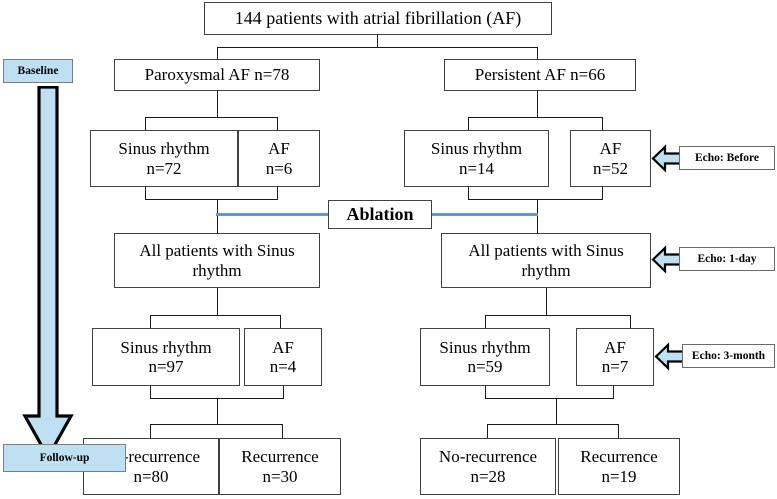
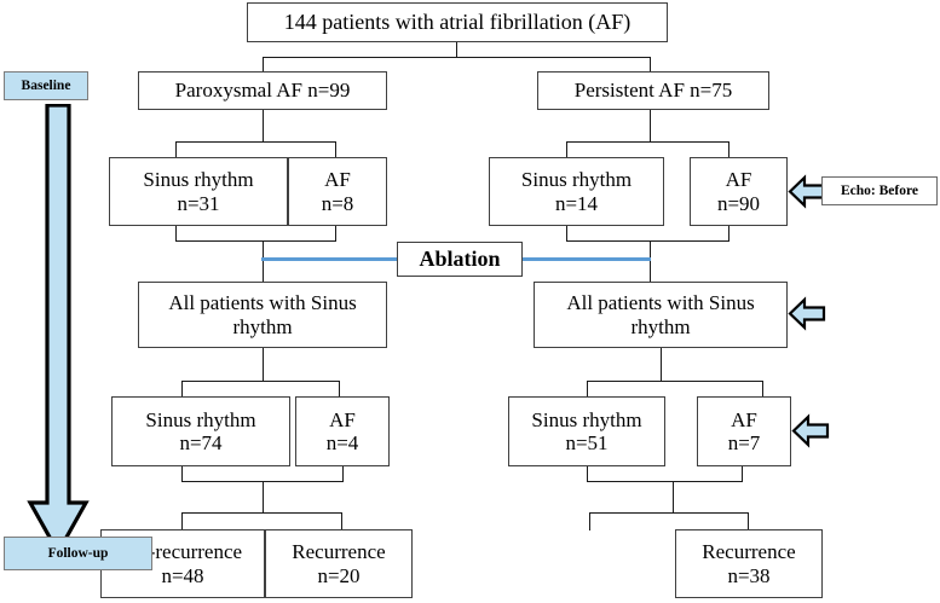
  144 patients with atrial fibrillation (AF)
- Paroxysmal AF n=78
+ Paroxysmal AF n=99
- Persistent AF n=66
+ Persistent AF n=75
  Sinus rhythm
- n=72
+ n=31
  AF
- n=6
+ n=8
  Sinus rhythm
  n=14
  AF
- n=52
+ n=90
  Echo: Before
  Ablation
  All patients with Sinus
  rhythm
  All patients with Sinus
  rhythm
- Echo: 1-day
  Sinus rhythm
- n=97
+ n=74
  AF
  n=4
  recurrence
- n=80
+ n=48
  Recurrence
- n=30
+ n=20
  Sinus rhythm
- n=59
+ n=51
  AF
  n=7
- Echo: 3-month
- No-recurrence
- n=28
  Recurrence
- n=19
+ n=38
  Baseline
  Follow-up
